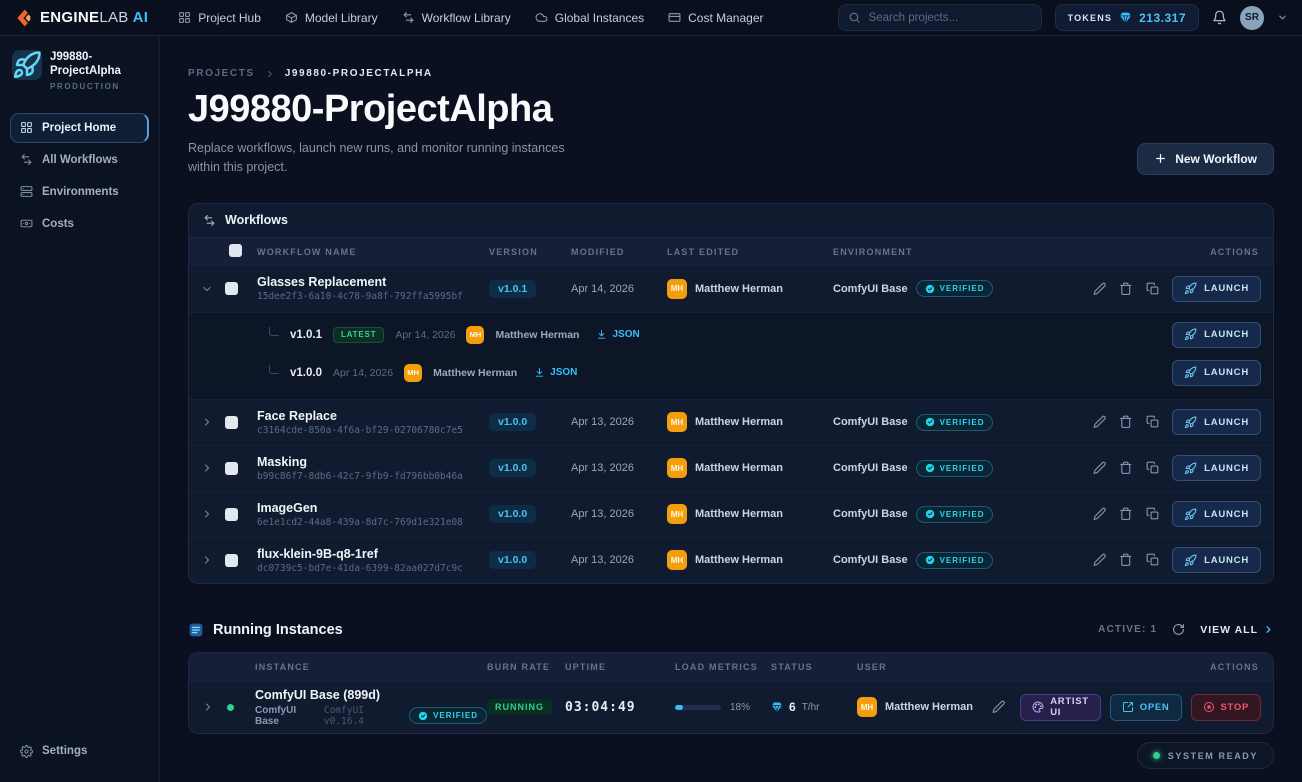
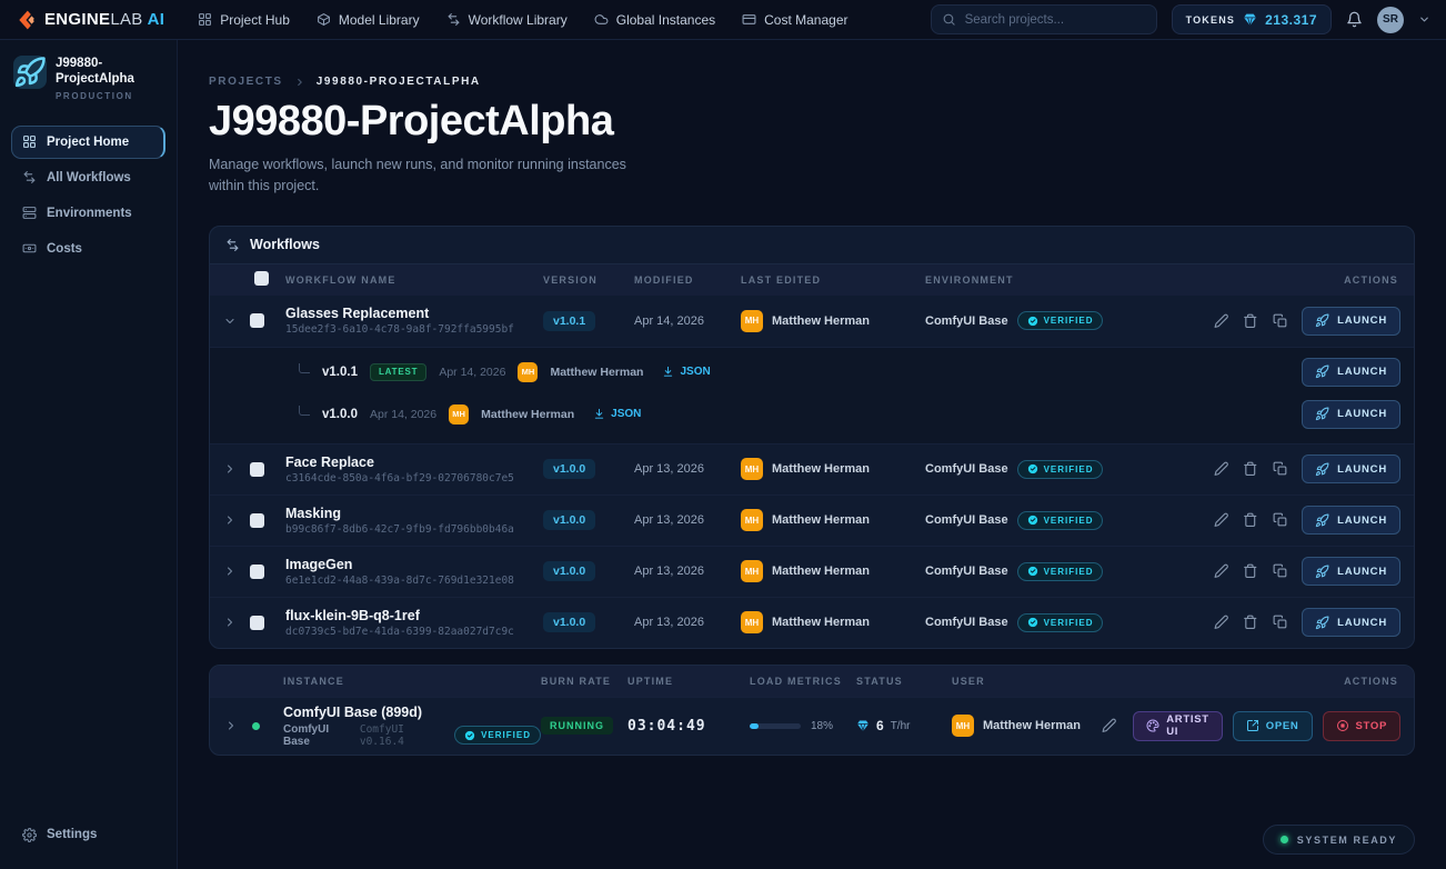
  ENGINELAB AI
  Project Hub
  Model Library
  Workflow Library
  Global Instances
  Cost Manager
  Search projects...
  TOKENS
  213.317
  SR
  J99880-ProjectAlpha
  PRODUCTION
  Project Home
  All Workflows
  Environments
  Costs
  Settings
  PROJECTS
  J99880-PROJECTALPHA
  J99880-ProjectAlpha
- Replace workflows, launch new runs, and monitor running instances within this project.
+ Manage workflows, launch new runs, and monitor running instances within this project.
- New Workflow
  Workflows
  WORKFLOW NAME
  VERSION
  MODIFIED
  LAST EDITED
  ENVIRONMENT
  ACTIONS
  Glasses Replacement
  15dee2f3-6a10-4c78-9a8f-792ffa5995bf
  v1.0.1
  Apr 14, 2026
  MH
  Matthew Herman
  ComfyUI Base
  VERIFIED
  LAUNCH
  v1.0.1
  LATEST
  Apr 14, 2026
  MH
  Matthew Herman
  JSON
  LAUNCH
  v1.0.0
  Apr 14, 2026
  MH
  Matthew Herman
  JSON
  LAUNCH
  Face Replace
  c3164cde-850a-4f6a-bf29-02706780c7e5
  v1.0.0
  Apr 13, 2026
  MH
  Matthew Herman
  ComfyUI Base
  VERIFIED
  LAUNCH
  Masking
  b99c86f7-8db6-42c7-9fb9-fd796bb0b46a
  v1.0.0
  Apr 13, 2026
  MH
  Matthew Herman
  ComfyUI Base
  VERIFIED
  LAUNCH
  ImageGen
  6e1e1cd2-44a8-439a-8d7c-769d1e321e08
  v1.0.0
  Apr 13, 2026
  MH
  Matthew Herman
  ComfyUI Base
  VERIFIED
  LAUNCH
  flux-klein-9B-q8-1ref
  dc0739c5-bd7e-41da-6399-82aa027d7c9c
  v1.0.0
  Apr 13, 2026
  MH
  Matthew Herman
  ComfyUI Base
  VERIFIED
  LAUNCH
- Running Instances
- ACTIVE: 1
- VIEW ALL
  INSTANCE
  BURN RATE
  UPTIME
  LOAD METRICS
  STATUS
  USER
  ACTIONS
  ComfyUI Base (899d)
  ComfyUI Base
  ComfyUI v0.16.4
  VERIFIED
  RUNNING
  03:04:49
  18%
  6
  T/hr
  MH
  Matthew Herman
  ARTIST UI
  OPEN
  STOP
  SYSTEM READY
